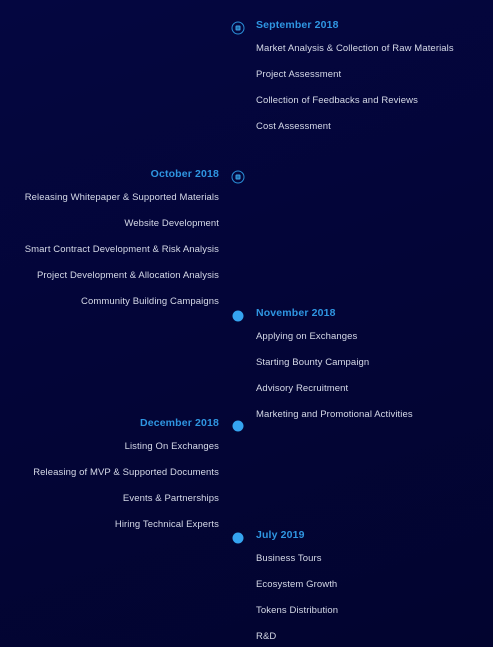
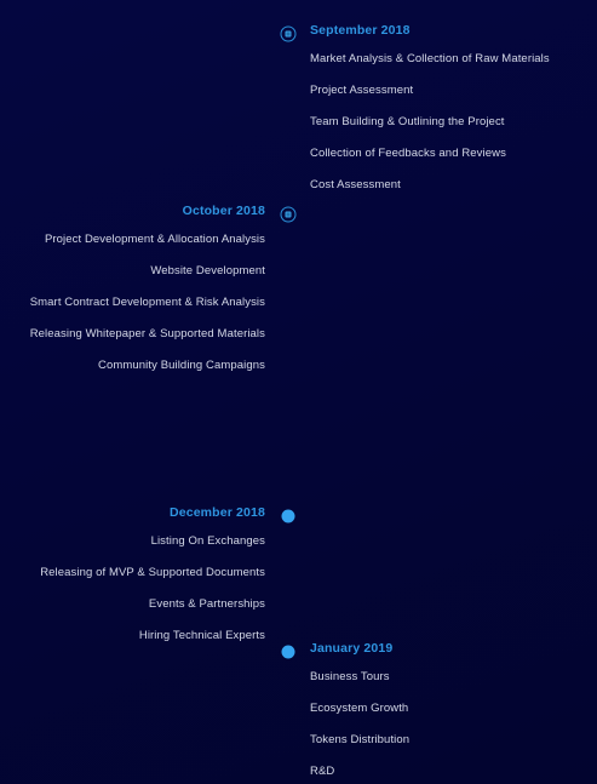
  September 2018
  Market Analysis & Collection of Raw Materials
  Project Assessment
+ Team Building & Outlining the Project
  Collection of Feedbacks and Reviews
  Cost Assessment
  October 2018
- Releasing Whitepaper & Supported Materials
+ Project Development & Allocation Analysis
  Website Development
  Smart Contract Development & Risk Analysis
- Project Development & Allocation Analysis
+ Releasing Whitepaper & Supported Materials
  Community Building Campaigns
- November 2018
- Applying on Exchanges
- Starting Bounty Campaign
- Advisory Recruitment
- Marketing and Promotional Activities
  December 2018
  Listing On Exchanges
  Releasing of MVP & Supported Documents
  Events & Partnerships
  Hiring Technical Experts
- July 2019
+ January 2019
  Business Tours
  Ecosystem Growth
  Tokens Distribution
  R&D
